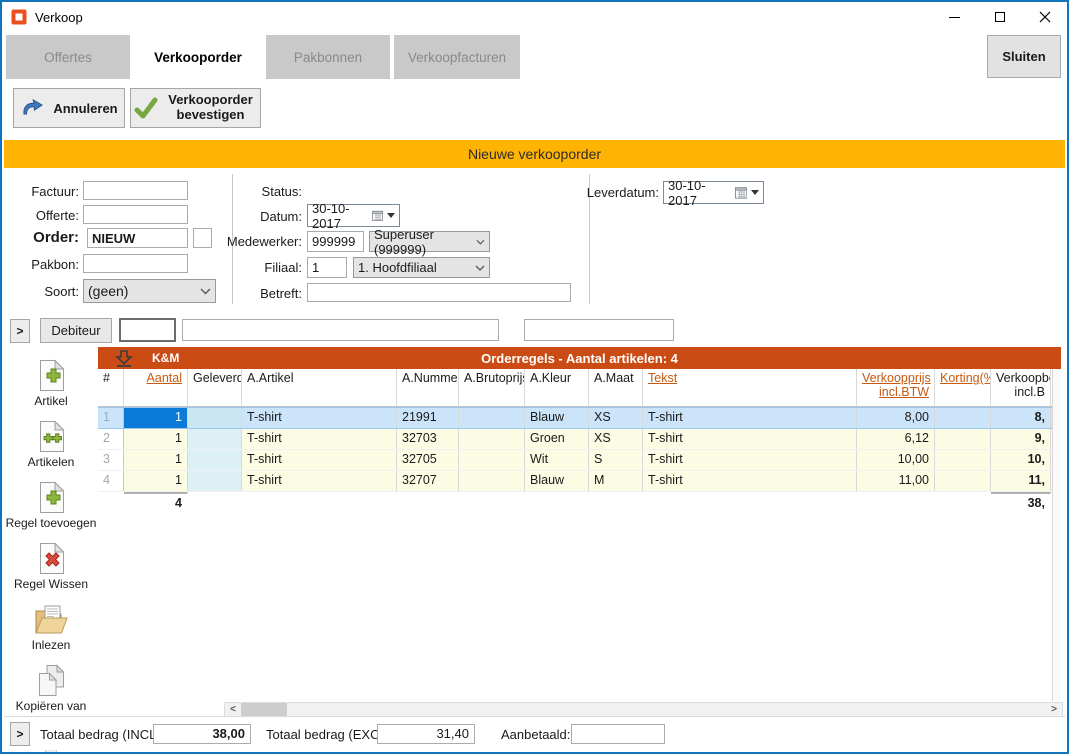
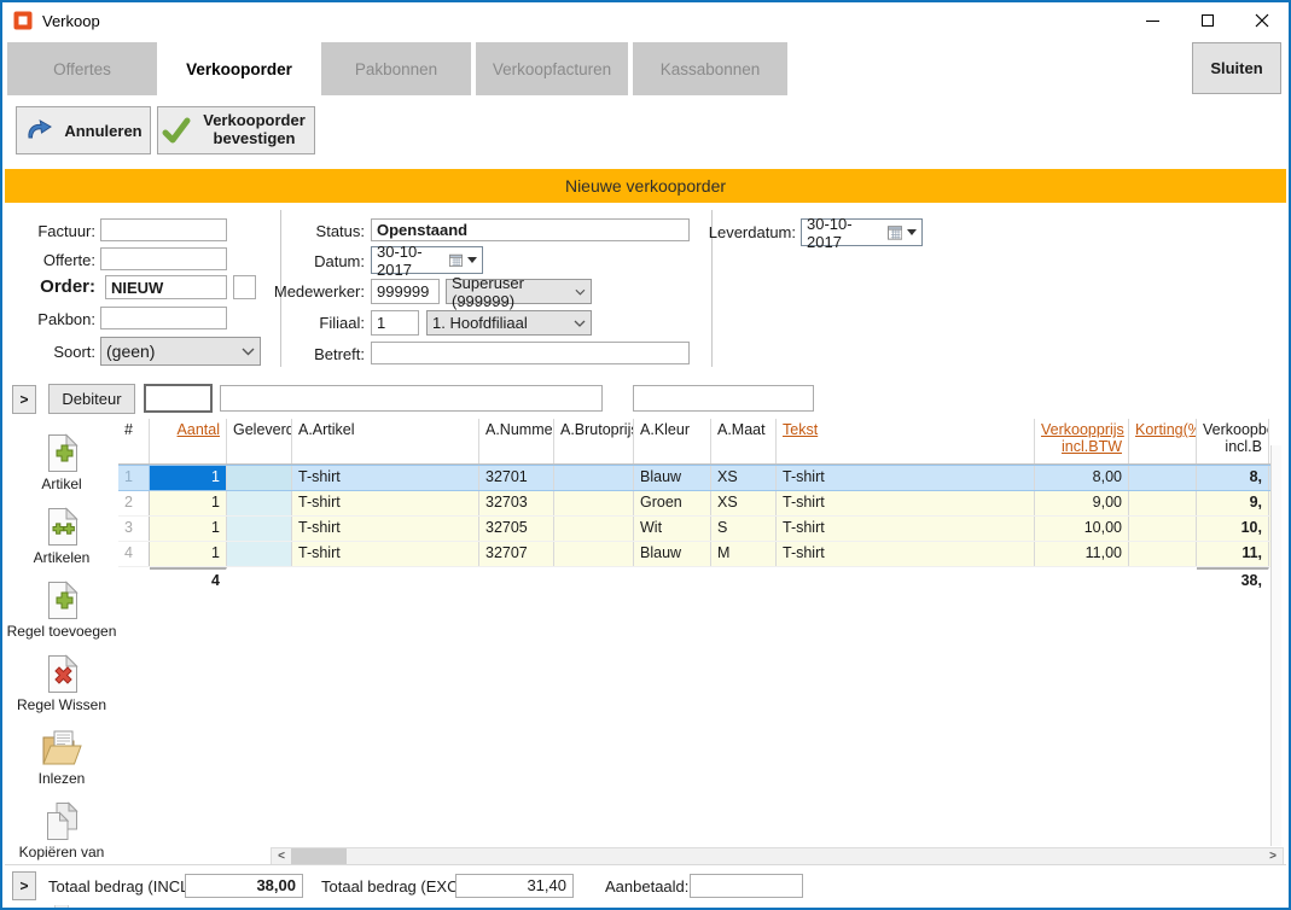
  Verkoop
  Offertes
  Verkooporder
  Pakbonnen
  Verkoopfacturen
+ Kassabonnen
  Sluiten
  Annuleren
  Verkooporder bevestigen
  Nieuwe verkooporder
  Factuur:
  Offerte:
  Order:
  NIEUW
  Pakbon:
  Soort:
  (geen)
  Status:
+ Openstaand
  Datum:
  30-10-2017
  Medewerker:
  999999
  Superuser (999999)
  Filiaal:
  1
  1. Hoofdfiliaal
  Betreft:
  Leverdatum:
  30-10-2017
  >
  Debiteur
  Artikel
  Artikelen
  Regel toevoegen
  Regel Wissen
  Inlezen
  Kopiëren van
- Orderregels - Aantal artikelen: 4
- K&M
  #
  Aantal
  Geleverd
  A.Artikel
  A.Numme
  A.Brutoprij
  A.Kleur
  A.Maat
  Tekst
  Verkoopprijs incl.BTW
  Korting(%
  Verkoopb incl.B
  1
  1
  T-shirt
- 21991
+ 32701
  Blauw
  XS
  T-shirt
  8,00
  8,
  2
  1
  T-shirt
  32703
  Groen
  XS
  T-shirt
- 6,12
+ 9,00
  9,
  3
  1
  T-shirt
  32705
  Wit
  S
  T-shirt
  10,00
  10,
  4
  1
  T-shirt
  32707
  Blauw
  M
  T-shirt
  11,00
  11,
  4
  38,
  <
  >
  >
  Totaal bedrag (INC
  38,00
  Totaal bedrag (EXC
  31,40
  Aanbetaald:
